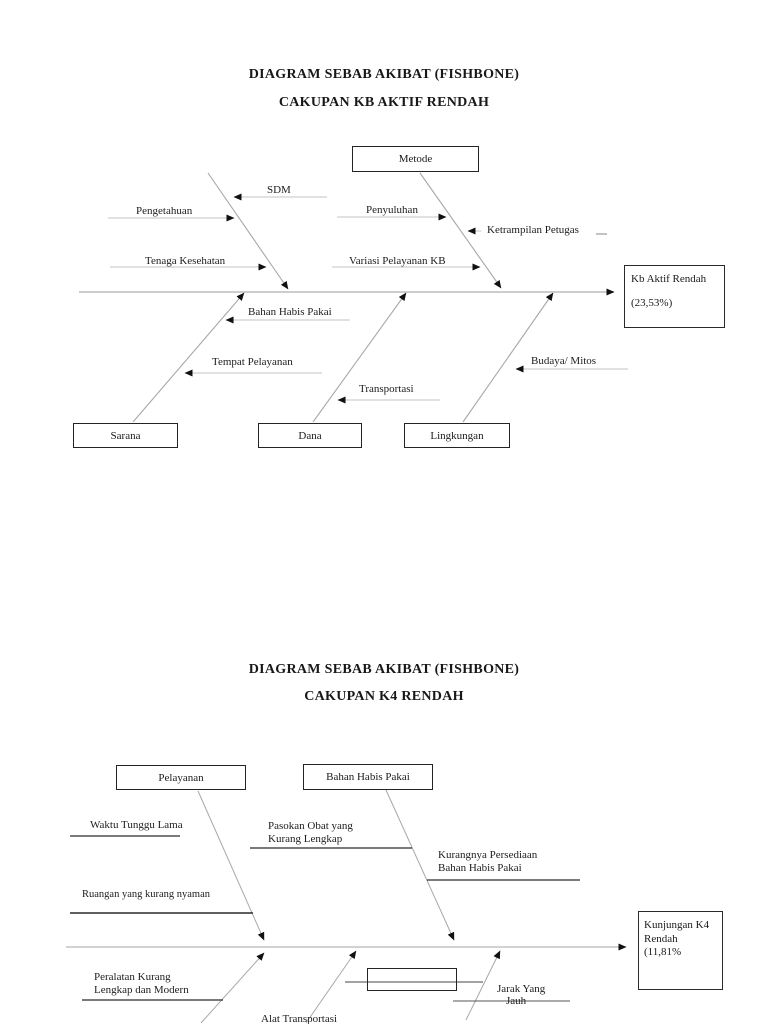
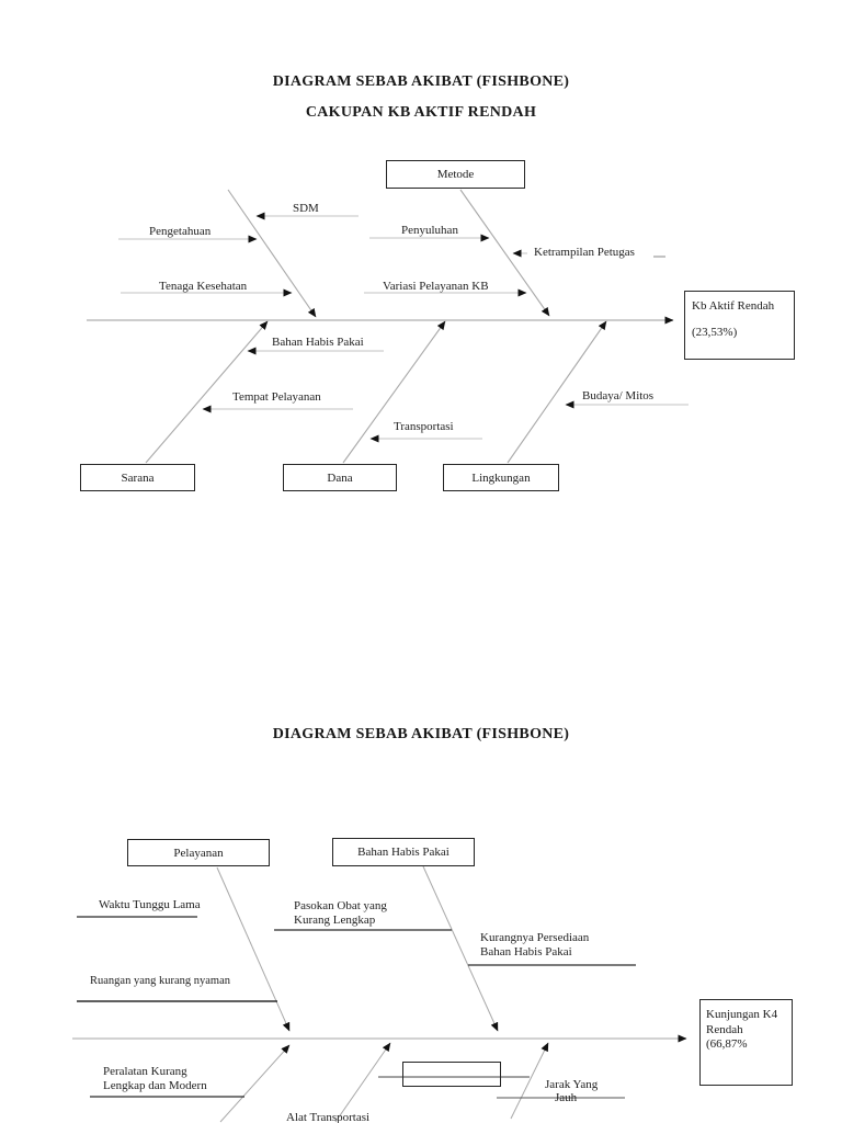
  DIAGRAM SEBAB AKIBAT (FISHBONE)
  CAKUPAN KB AKTIF RENDAH
  Metode
  Sarana
  Dana
  Lingkungan
  SDM
  Pengetahuan
  Tenaga Kesehatan
  Penyuluhan
  Ketrampilan Petugas
  Variasi Pelayanan KB
  Bahan Habis Pakai
  Tempat Pelayanan
  Transportasi
  Budaya/ Mitos
  Kb Aktif Rendah
  (23,53%)
  DIAGRAM SEBAB AKIBAT (FISHBONE)
- CAKUPAN K4 RENDAH
  Pelayanan
  Bahan Habis Pakai
  Waktu Tunggu Lama
  Pasokan Obat yang
  Kurang Lengkap
  Kurangnya Persediaan
  Bahan Habis Pakai
  Ruangan yang kurang nyaman
  Peralatan Kurang
  Lengkap dan Modern
  Alat Transportasi
  Jarak Yang
  Jauh
  Kunjungan K4
  Rendah
- (11,81%
+ (66,87%
